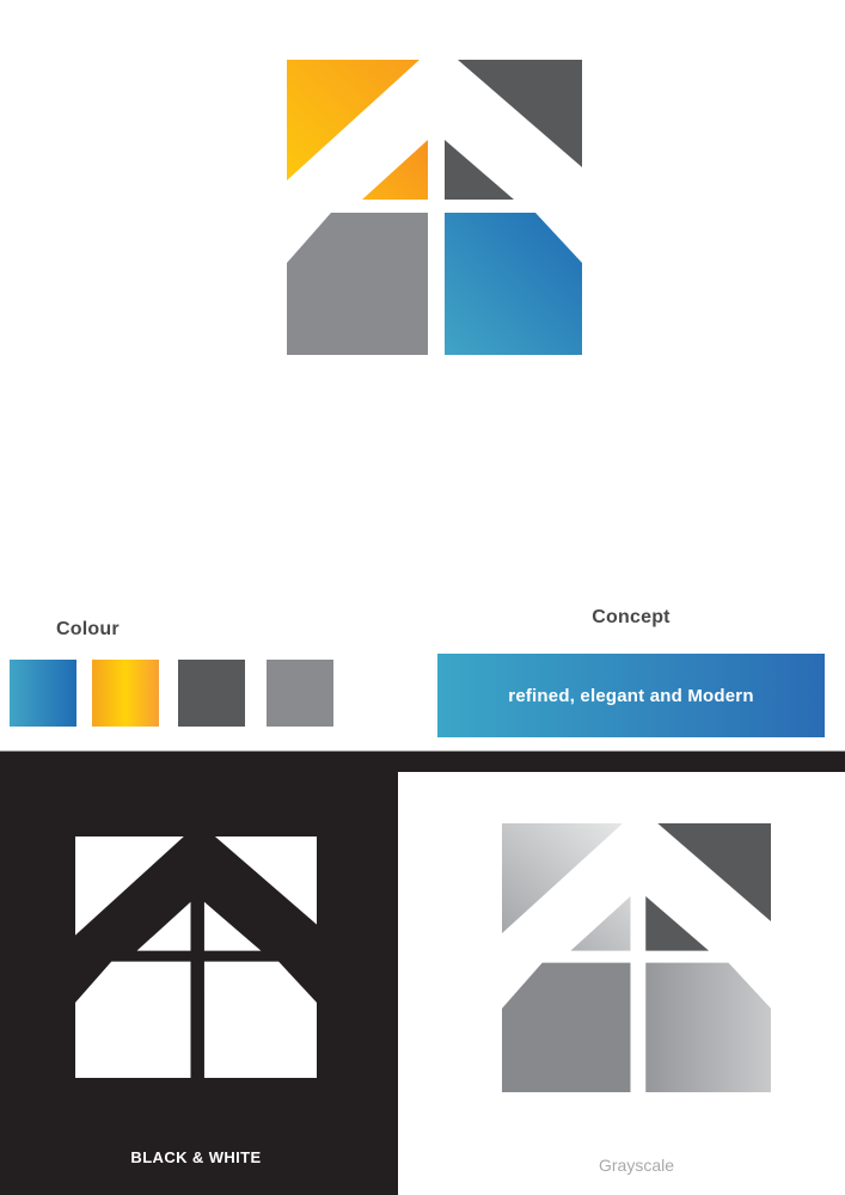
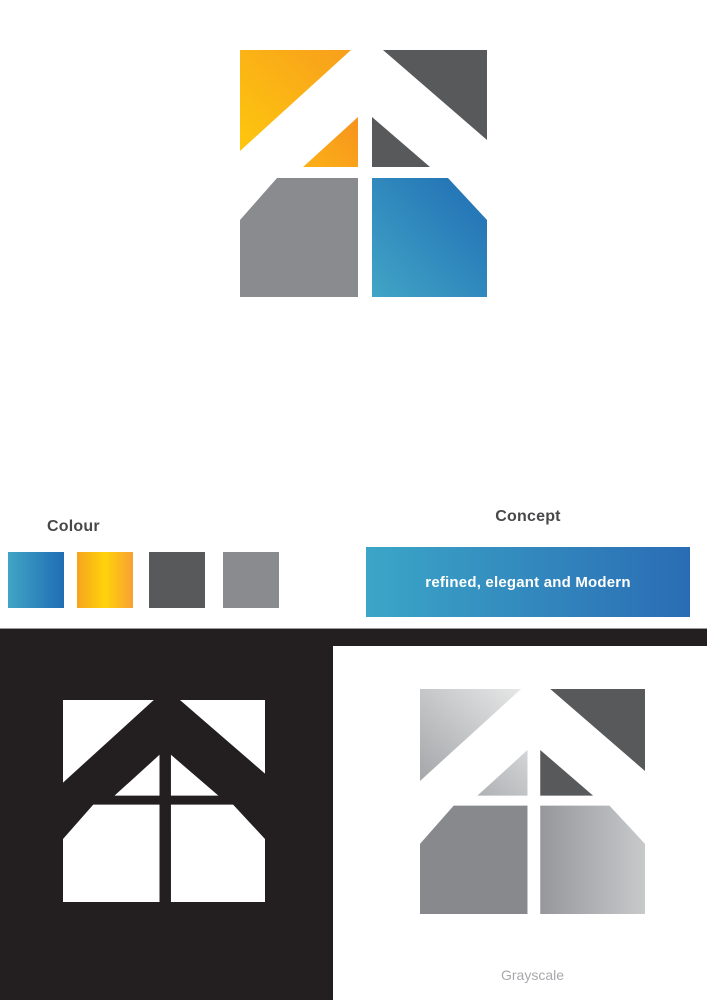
  Colour
  Concept
  refined, elegant and Modern
- BLACK & WHITE
  Grayscale
